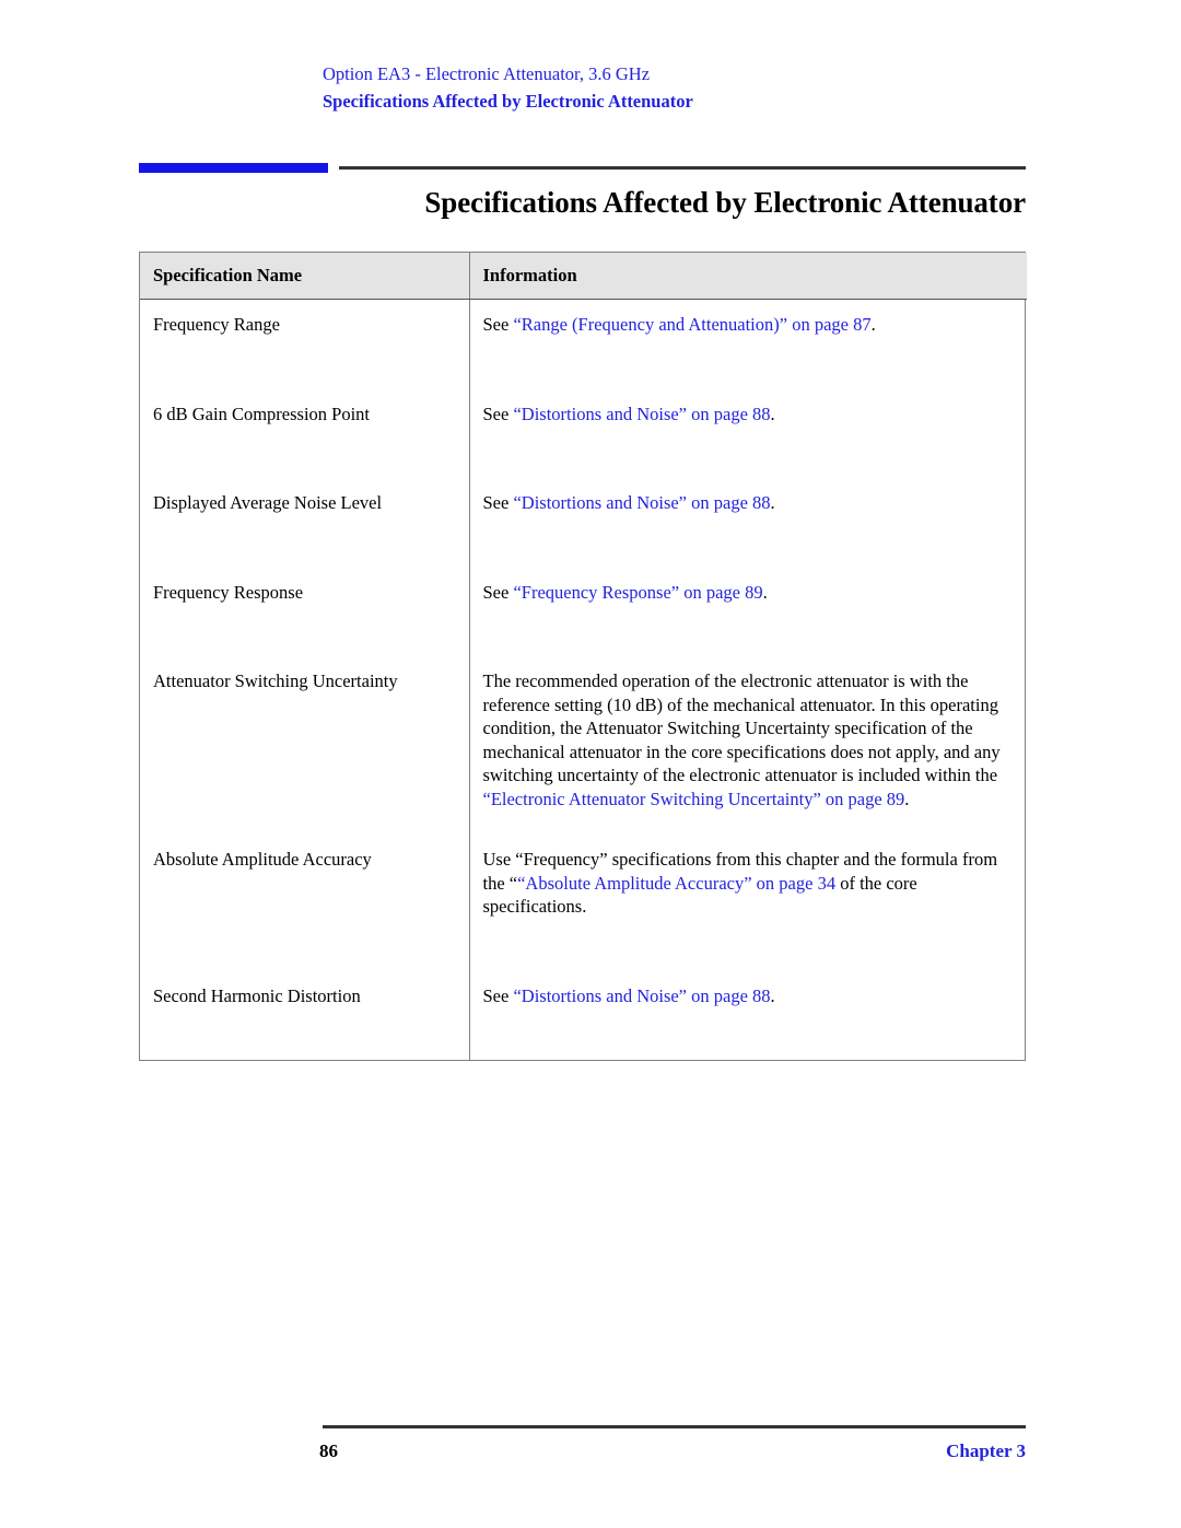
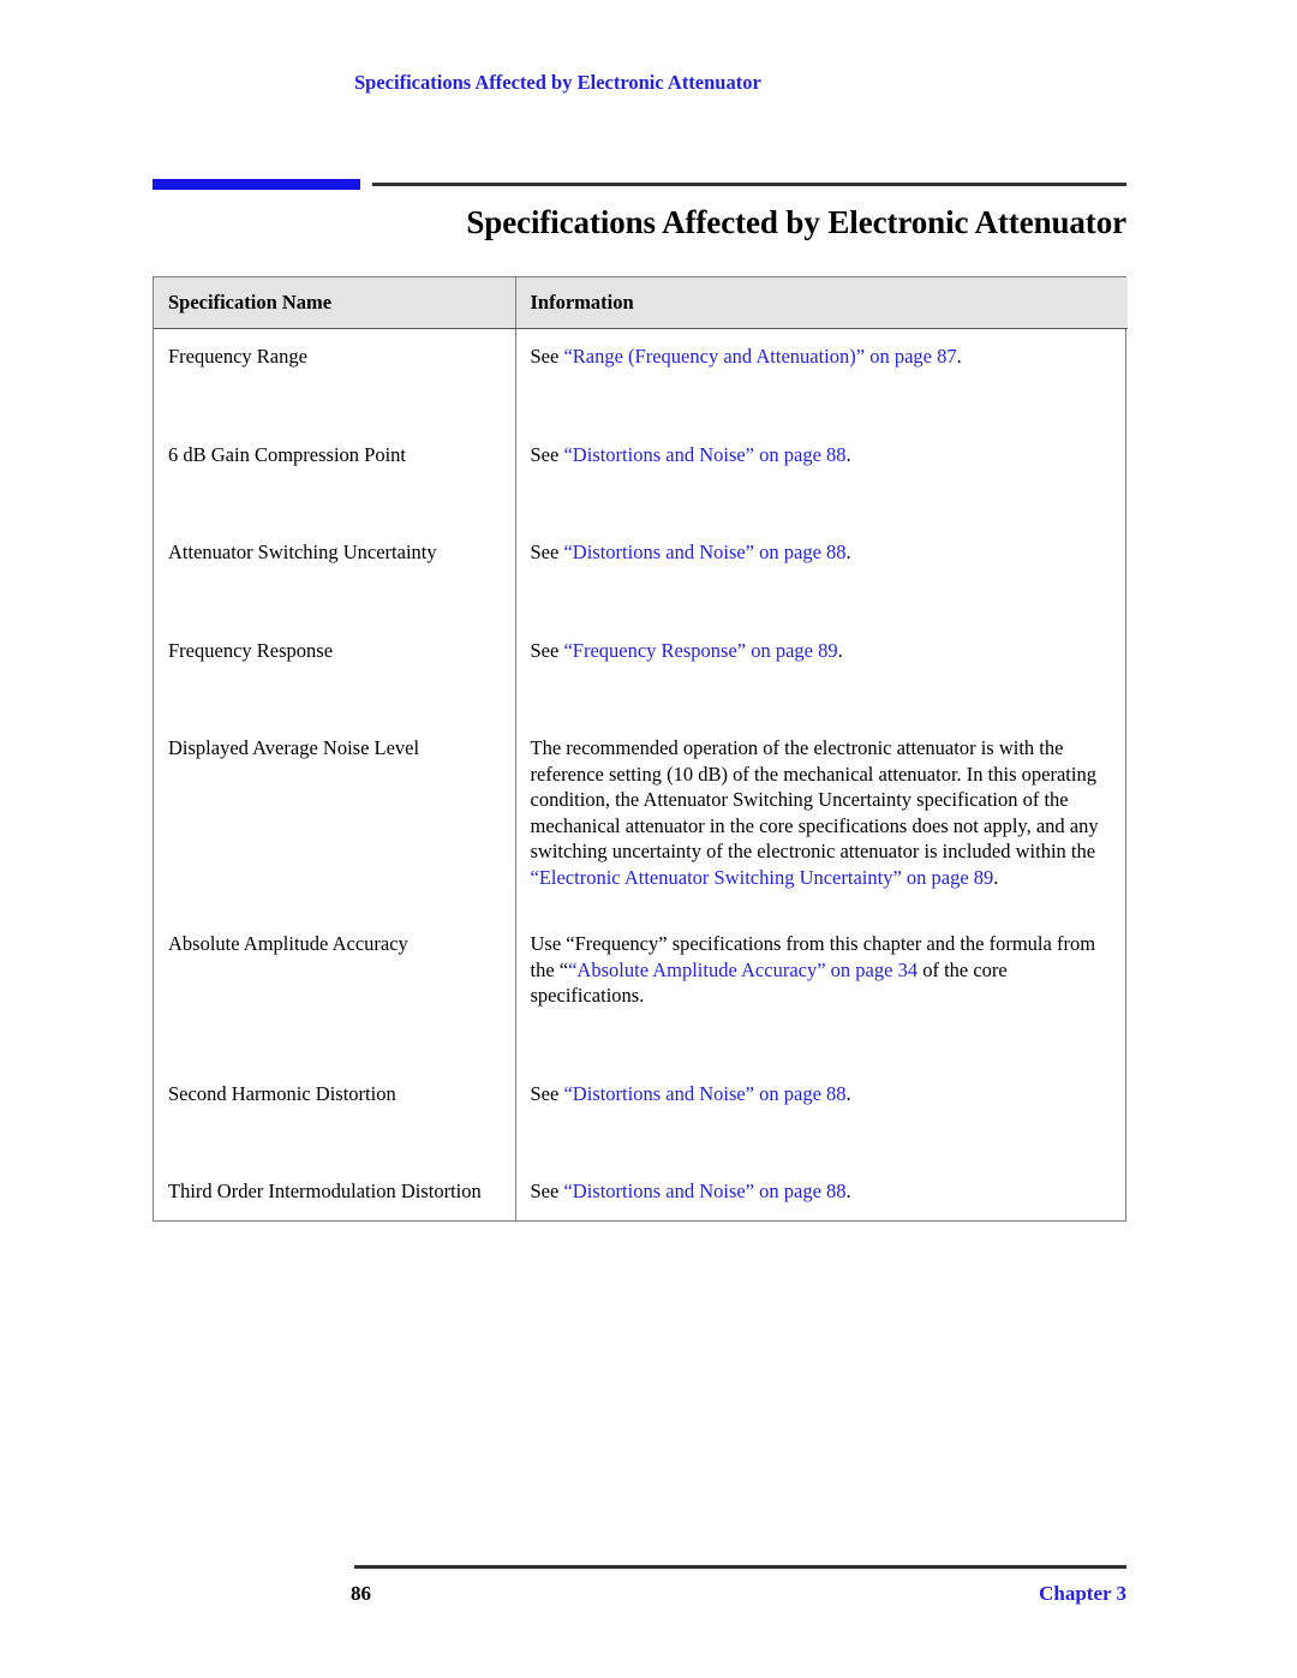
- Option EA3 - Electronic Attenuator, 3.6 GHz
  Specifications Affected by Electronic Attenuator
  Specifications Affected by Electronic Attenuator
  Specification Name	Information
  Frequency Range	See “Range (Frequency and Attenuation)” on page 87.
  6 dB Gain Compression Point	See “Distortions and Noise” on page 88.
- Displayed Average Noise Level	See “Distortions and Noise” on page 88.
+ Attenuator Switching Uncertainty	See “Distortions and Noise” on page 88.
  Frequency Response	See “Frequency Response” on page 89.
- Attenuator Switching Uncertainty	The recommended operation of the electronic attenuator is with the reference setting (10 dB) of the mechanical attenuator. In this operating condition, the Attenuator Switching Uncertainty specification of the mechanical attenuator in the core specifications does not apply, and any switching uncertainty of the electronic attenuator is included within the “Electronic Attenuator Switching Uncertainty” on page 89.
+ Displayed Average Noise Level	The recommended operation of the electronic attenuator is with the reference setting (10 dB) of the mechanical attenuator. In this operating condition, the Attenuator Switching Uncertainty specification of the mechanical attenuator in the core specifications does not apply, and any switching uncertainty of the electronic attenuator is included within the “Electronic Attenuator Switching Uncertainty” on page 89.
  Absolute Amplitude Accuracy	Use “Frequency” specifications from this chapter and the formula from the ““Absolute Amplitude Accuracy” on page 34 of the core specifications.
  Second Harmonic Distortion	See “Distortions and Noise” on page 88.
+ Third Order Intermodulation Distortion	See “Distortions and Noise” on page 88.
  86
  Chapter 3
